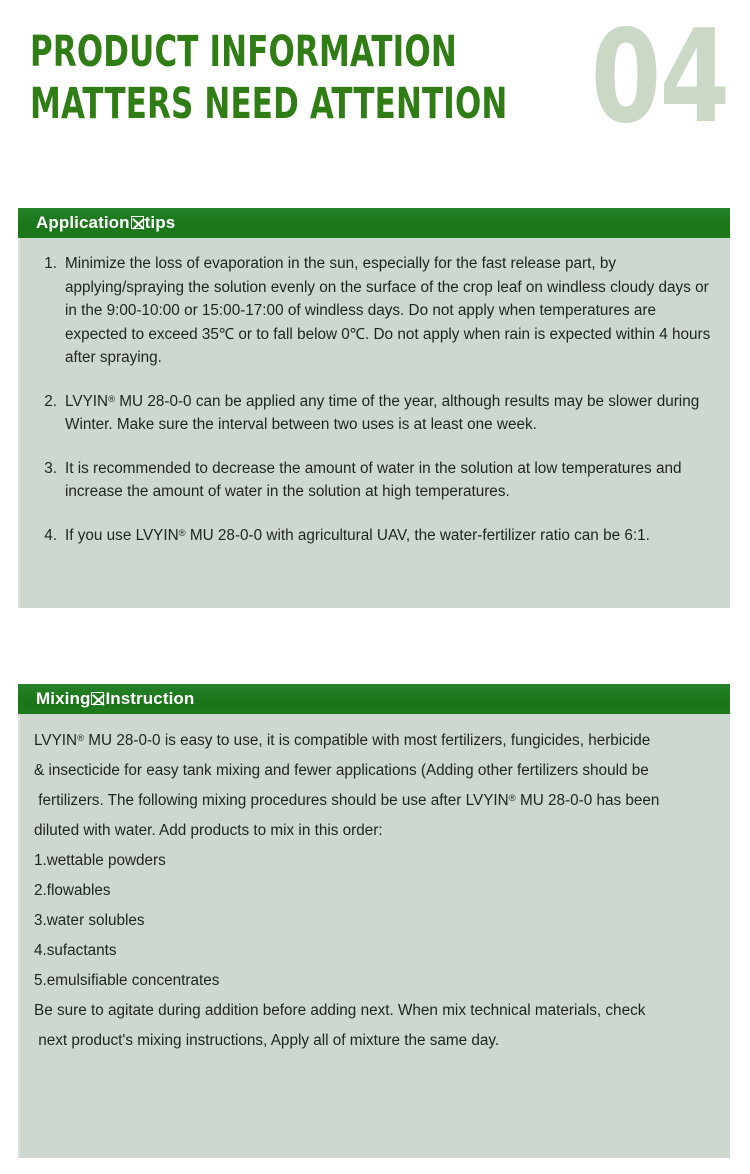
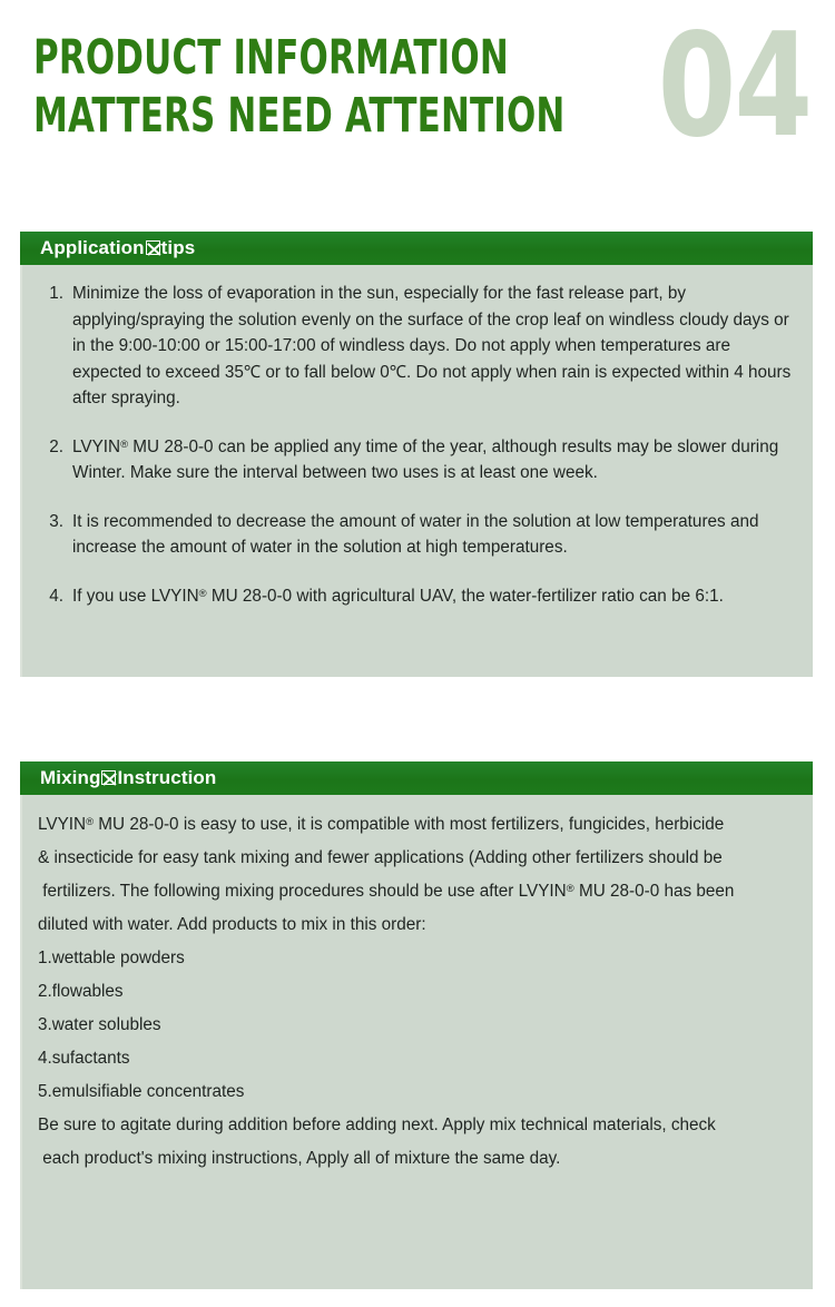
  PRODUCT INFORMATION
  MATTERS NEED ATTENTION
  04
  Application tips
  1.
  Minimize the loss of evaporation in the sun, especially for the fast release part, by applying/spraying the solution evenly on the surface of the crop leaf on windless cloudy days or in the 9:00-10:00 or 15:00-17:00 of windless days. Do not apply when temperatures are expected to exceed 35℃ or to fall below 0℃. Do not apply when rain is expected within 4 hours after spraying.
  2.
  LVYIN® MU 28-0-0 can be applied any time of the year, although results may be slower during Winter. Make sure the interval between two uses is at least one week.
  3.
  It is recommended to decrease the amount of water in the solution at low temperatures and increase the amount of water in the solution at high temperatures.
  4.
  If you use LVYIN® MU 28-0-0 with agricultural UAV, the water-fertilizer ratio can be 6:1.
  Mixing Instruction
  LVYIN® MU 28-0-0 is easy to use, it is compatible with most fertilizers, fungicides, herbicide
  & insecticide for easy tank mixing and fewer applications (Adding other fertilizers should be
  fertilizers. The following mixing procedures should be use after LVYIN® MU 28-0-0 has been
  diluted with water. Add products to mix in this order:
  1.wettable powders
  2.flowables
  3.water solubles
  4.sufactants
  5.emulsifiable concentrates
- Be sure to agitate during addition before adding next. When mix technical materials, check
+ Be sure to agitate during addition before adding next. Apply mix technical materials, check
- next product's mixing instructions, Apply all of mixture the same day.
+ each product's mixing instructions, Apply all of mixture the same day.
